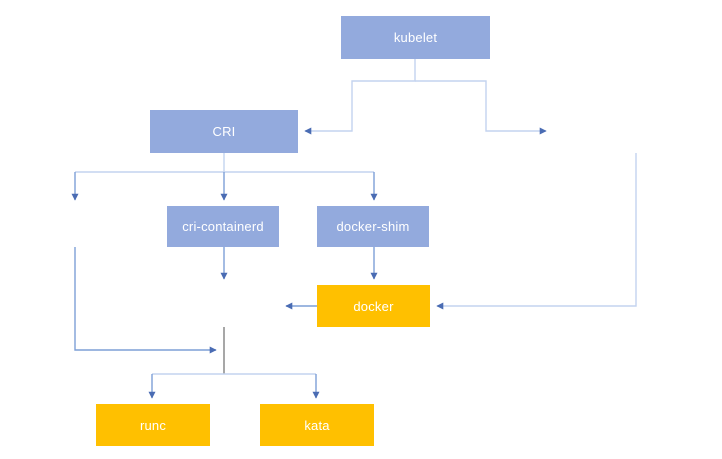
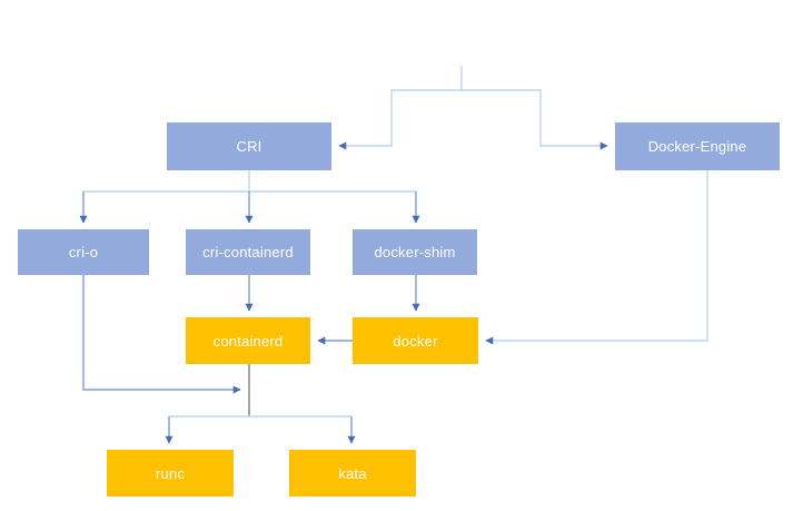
- kubelet
  CRI
+ Docker-Engine
+ cri-o
  cri-containerd
  docker-shim
+ containerd
  docker
  runc
  kata
